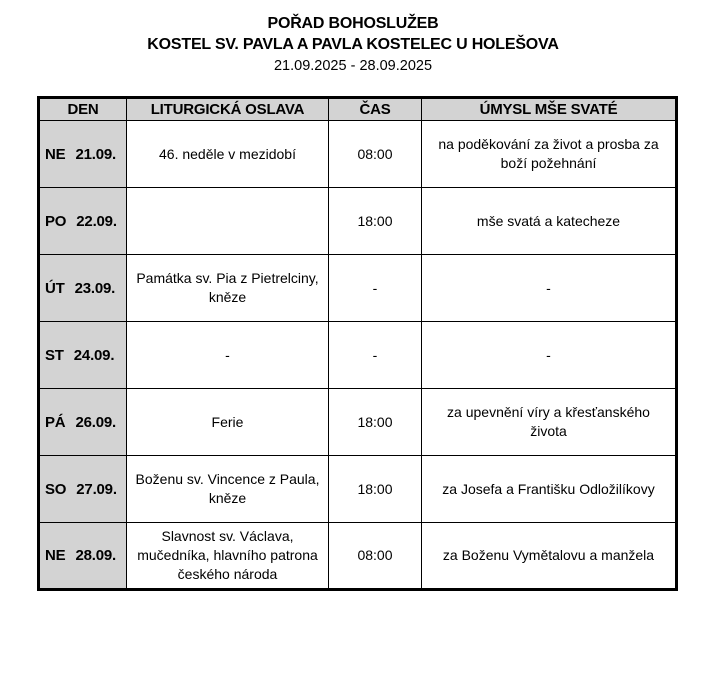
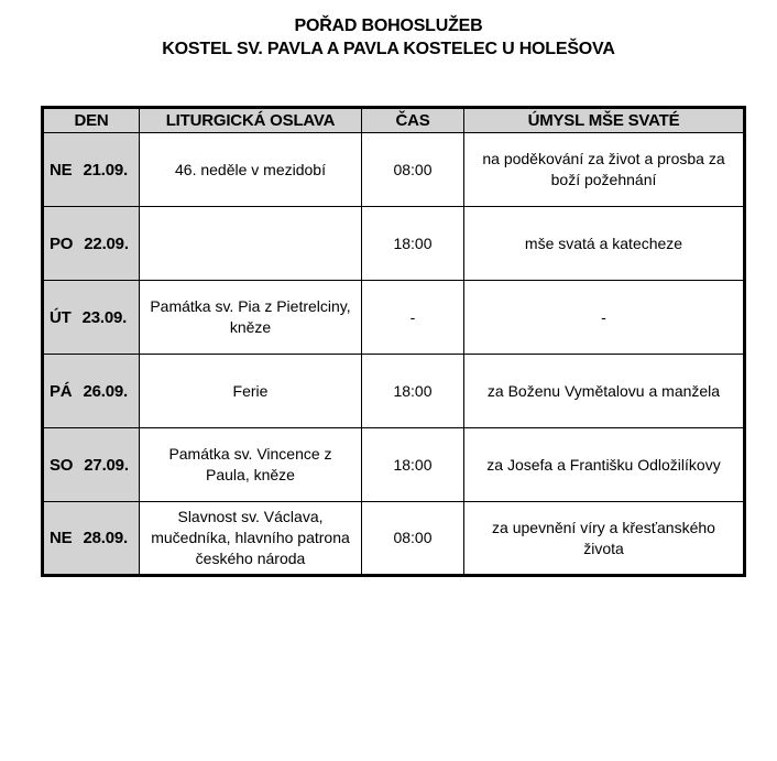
  POŘAD BOHOSLUŽEB
  KOSTEL SV. PAVLA A PAVLA KOSTELEC U HOLEŠOVA
- 21.09.2025 - 28.09.2025
  DEN	LITURGICKÁ OSLAVA	ČAS	ÚMYSL MŠE SVATÉ
  NE 21.09.	46. neděle v mezidobí	08:00	na poděkování za život a prosba za boží požehnání
  PO 22.09.		18:00	mše svatá a katecheze
  ÚT 23.09.	Památka sv. Pia z Pietrelciny, kněze	-	-
- ST 24.09.	-	-	-
- PÁ 26.09.	Ferie	18:00	za upevnění víry a křesťanského života
+ PÁ 26.09.	Ferie	18:00	za Boženu Vymětalovu a manžela
- SO 27.09.	Boženu sv. Vincence z Paula, kněze	18:00	za Josefa a Františku Odložilíkovy
+ SO 27.09.	Památka sv. Vincence z Paula, kněze	18:00	za Josefa a Františku Odložilíkovy
- NE 28.09.	Slavnost sv. Václava, mučedníka, hlavního patrona českého národa	08:00	za Boženu Vymětalovu a manžela
+ NE 28.09.	Slavnost sv. Václava, mučedníka, hlavního patrona českého národa	08:00	za upevnění víry a křesťanského života
